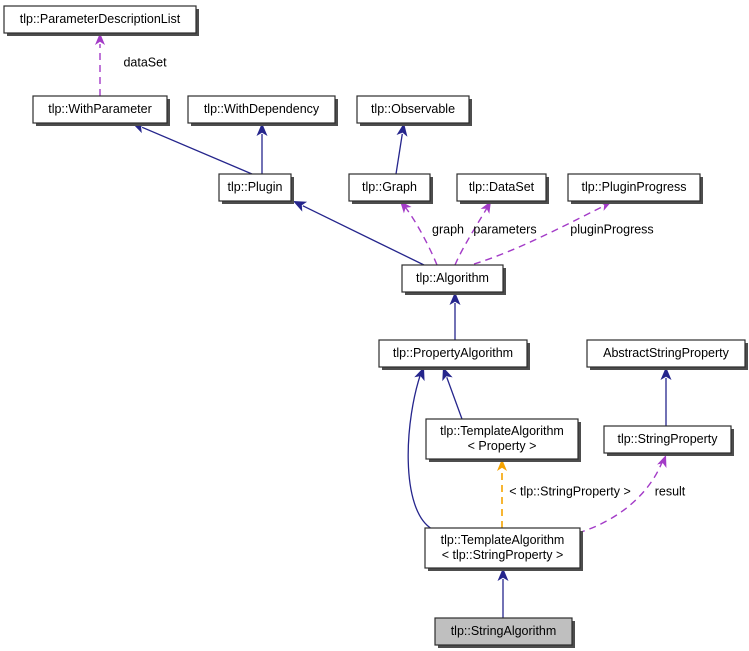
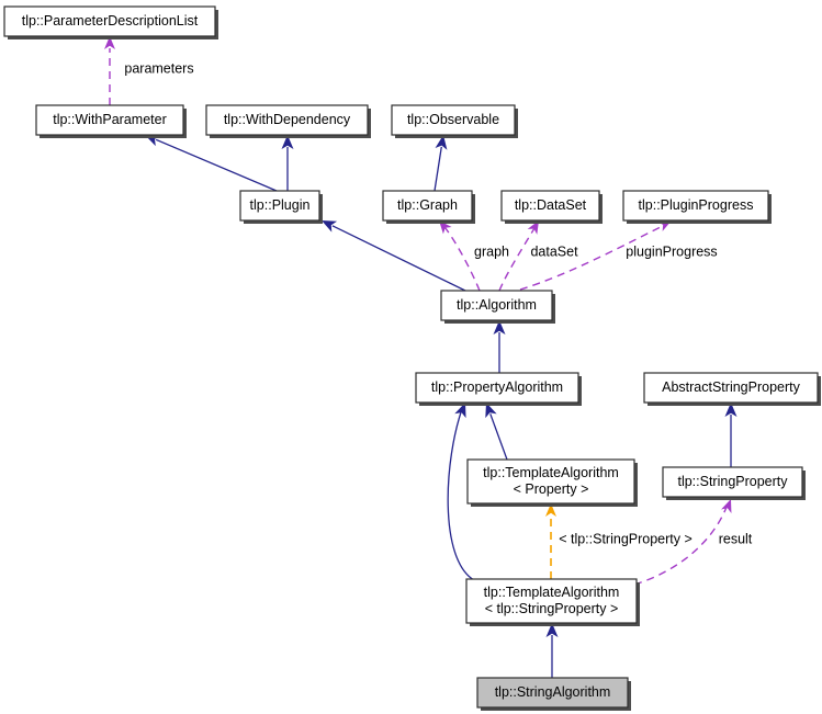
  tlp::ParameterDescriptionList
  tlp::WithParameter
  tlp::WithDependency
  tlp::Observable
  tlp::Plugin
  tlp::Graph
  tlp::DataSet
  tlp::PluginProgress
  tlp::Algorithm
  tlp::PropertyAlgorithm
  AbstractStringProperty
  tlp::TemplateAlgorithm
  < Property >
  tlp::StringProperty
  tlp::TemplateAlgorithm
  < tlp::StringProperty >
  tlp::StringAlgorithm
- dataSet
+ parameters
  graph
- parameters
+ dataSet
  pluginProgress
  < tlp::StringProperty >
  result
